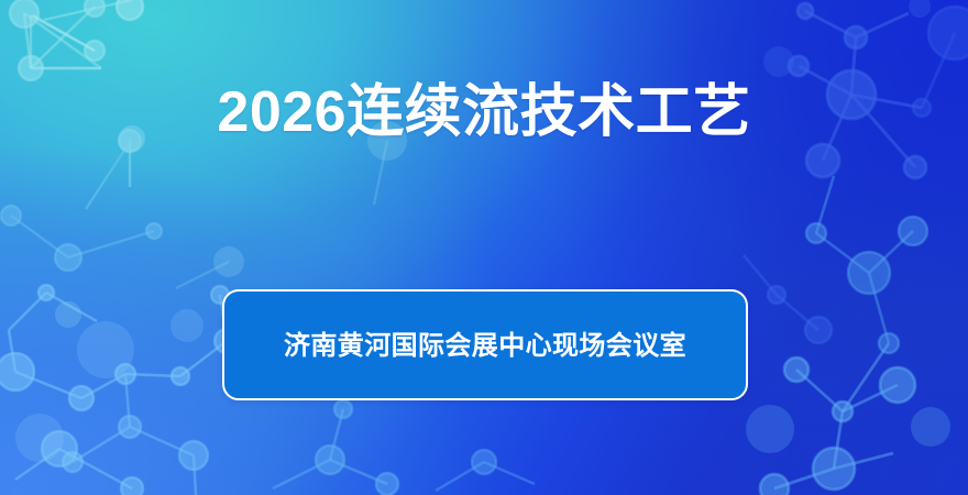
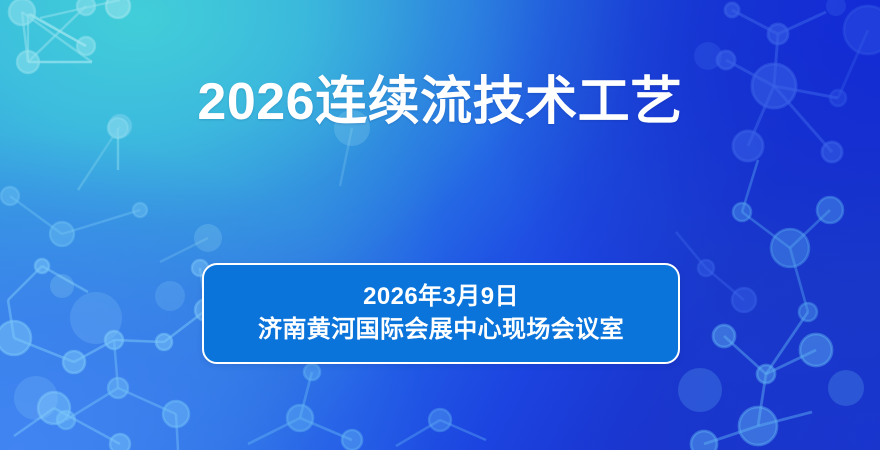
  2026连续流技术工艺
+ 2026年3月9日
  济南黄河国际会展中心现场会议室
